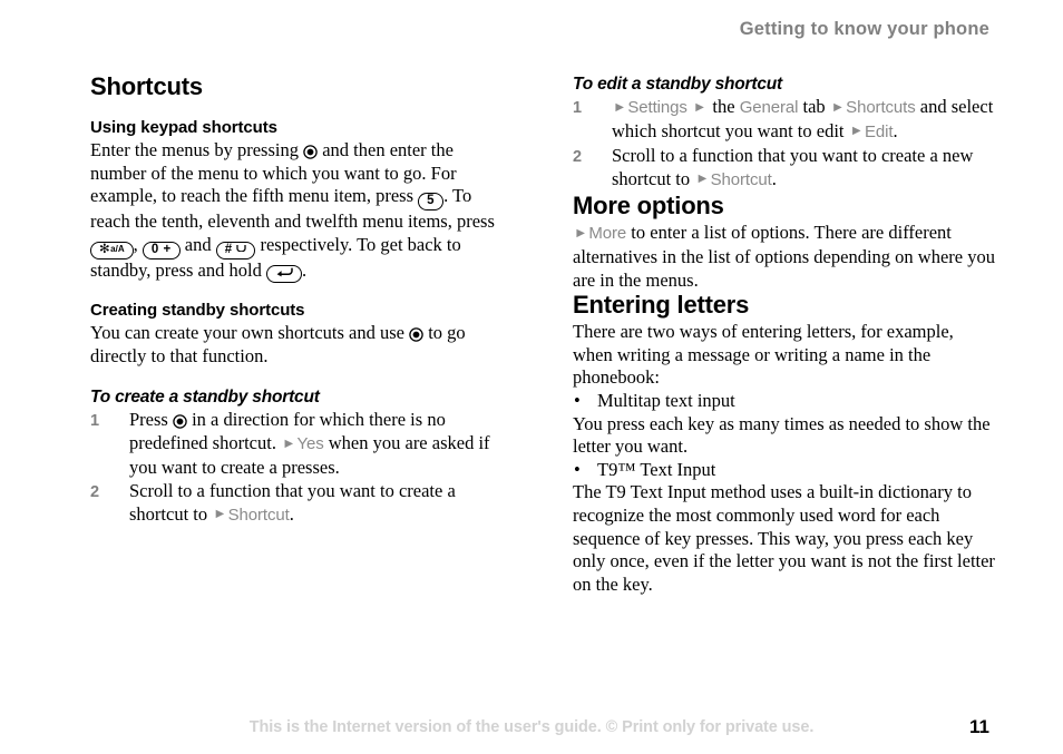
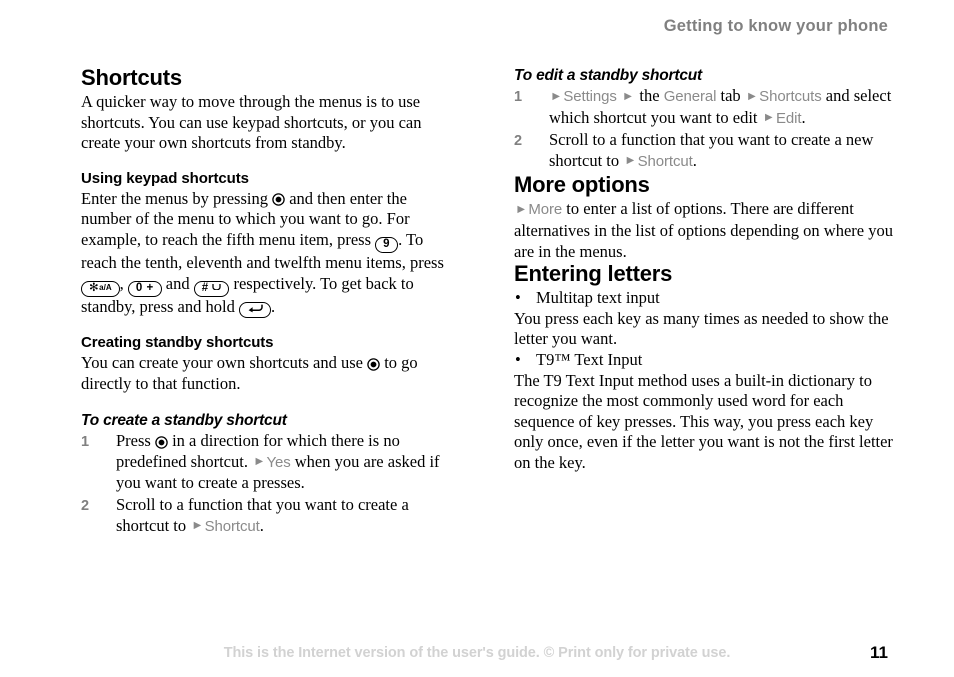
  Getting to know your phone
  Shortcuts
+ A quicker way to move through the menus is to use shortcuts. You can use keypad shortcuts, or you can create your own shortcuts from standby.
  Using keypad shortcuts
- Enter the menus by pressing and then enter the number of the menu to which you want to go. For example, to reach the fifth menu item, press 5 . To reach the tenth, eleventh and twelfth menu items, press ✻a/A, 0 + and # respectively. To get back to standby, press and hold .
+ Enter the menus by pressing and then enter the number of the menu to which you want to go. For example, to reach the fifth menu item, press 9 . To reach the tenth, eleventh and twelfth menu items, press ✻a/A, 0 + and # respectively. To get back to standby, press and hold .
  Creating standby shortcuts
  You can create your own shortcuts and use to go directly to that function.
  To create a standby shortcut
  1
  Press in a direction for which there is no predefined shortcut. ►Yes when you are asked if you want to create a presses.
  2
  Scroll to a function that you want to create a shortcut to ►Shortcut.
  To edit a standby shortcut
  1
  ►Settings ► the General tab ►Shortcuts and select which shortcut you want to edit ►Edit.
  2
  Scroll to a function that you want to create a new shortcut to ►Shortcut.
  More options
  ►More to enter a list of options. There are different alternatives in the list of options depending on where you are in the menus.
  Entering letters
- There are two ways of entering letters, for example, when writing a message or writing a name in the phonebook:
  •
  Multitap text input
  You press each key as many times as needed to show the letter you want.
  •
  T9™ Text Input
  The T9 Text Input method uses a built-in dictionary to recognize the most commonly used word for each sequence of key presses. This way, you press each key only once, even if the letter you want is not the first letter on the key.
  This is the Internet version of the user's guide. © Print only for private use.
  11
